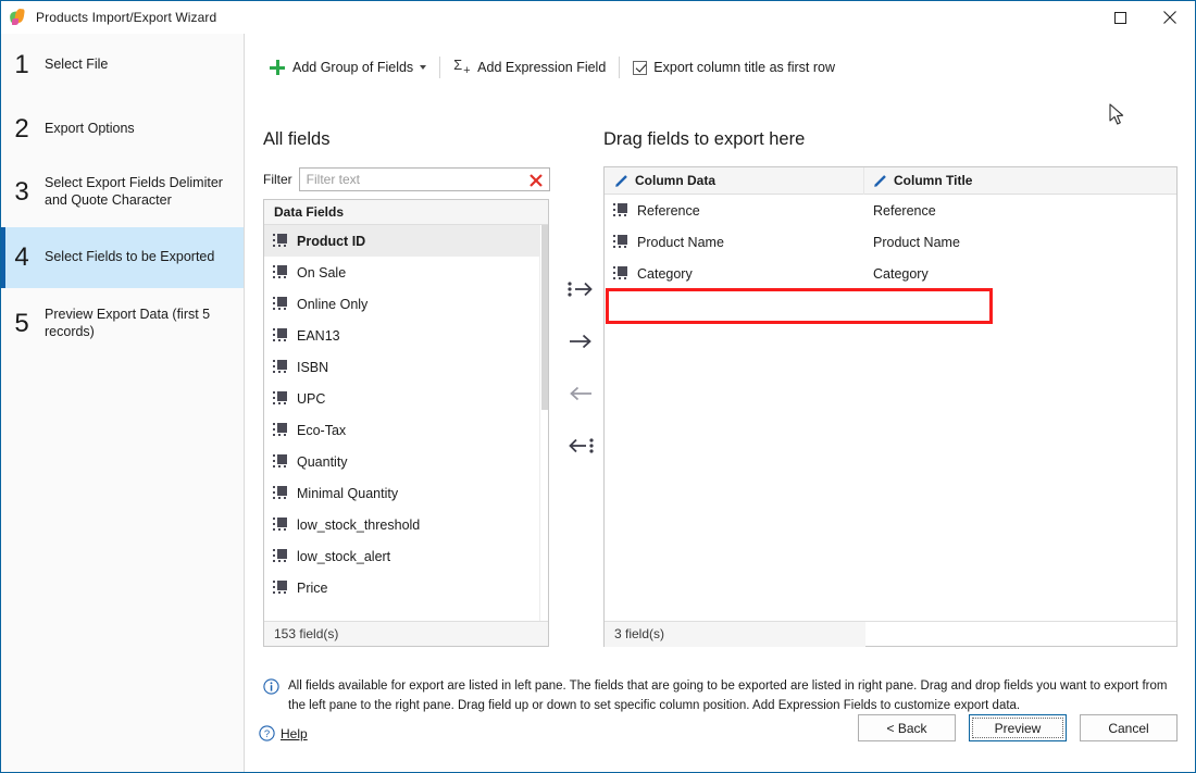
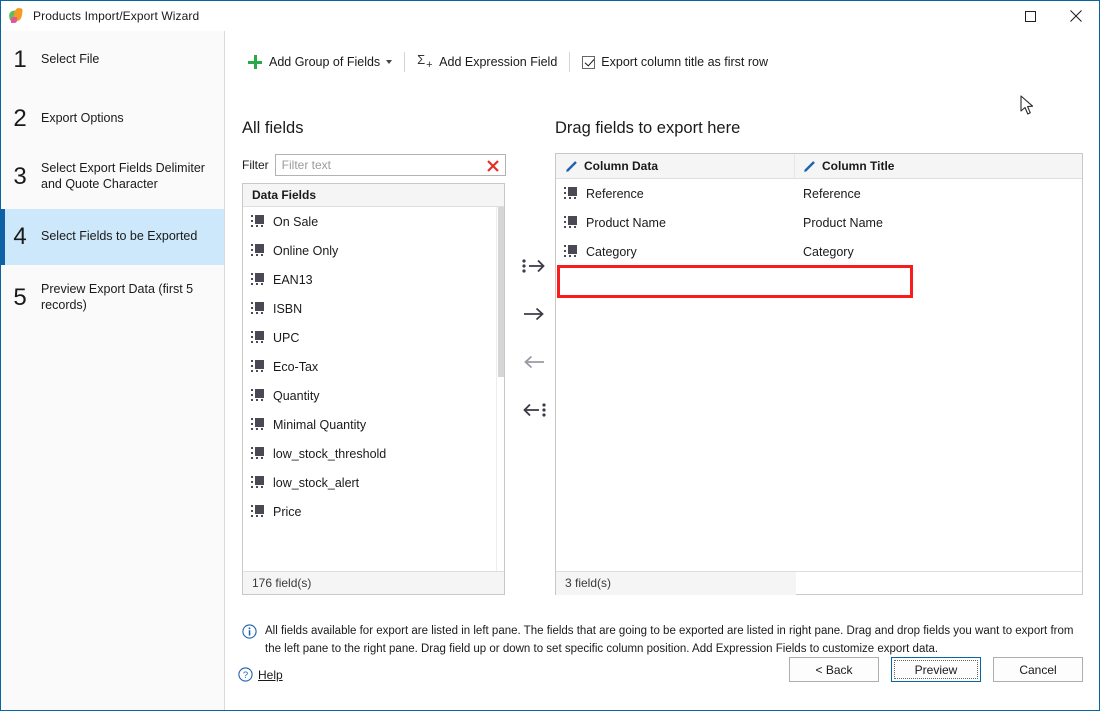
  Products Import/Export Wizard
  1
  Select File
  2
  Export Options
  3
  Select Export Fields Delimiter and Quote Character
  4
  Select Fields to be Exported
  5
  Preview Export Data (first 5 records)
  Add Group of Fields
  Σ
  +
  Add Expression Field
  Export column title as first row
  All fields
  Drag fields to export here
  Filter
  Filter text
  Data Fields
- Product ID
  On Sale
  Online Only
  EAN13
  ISBN
  UPC
  Eco-Tax
  Quantity
  Minimal Quantity
  low_stock_threshold
  low_stock_alert
  Price
- 153 field(s)
+ 176 field(s)
  Column Data
  Column Title
  Reference
  Reference
  Product Name
  Product Name
  Category
  Category
  3 field(s)
  All fields available for export are listed in left pane. The fields that are going to be exported are listed in right pane. Drag and drop fields you want to export from the left pane to the right pane. Drag field up or down to set specific column position. Add Expression Fields to customize export data.
  ?
  Help
  < Back
  Preview
  Cancel
